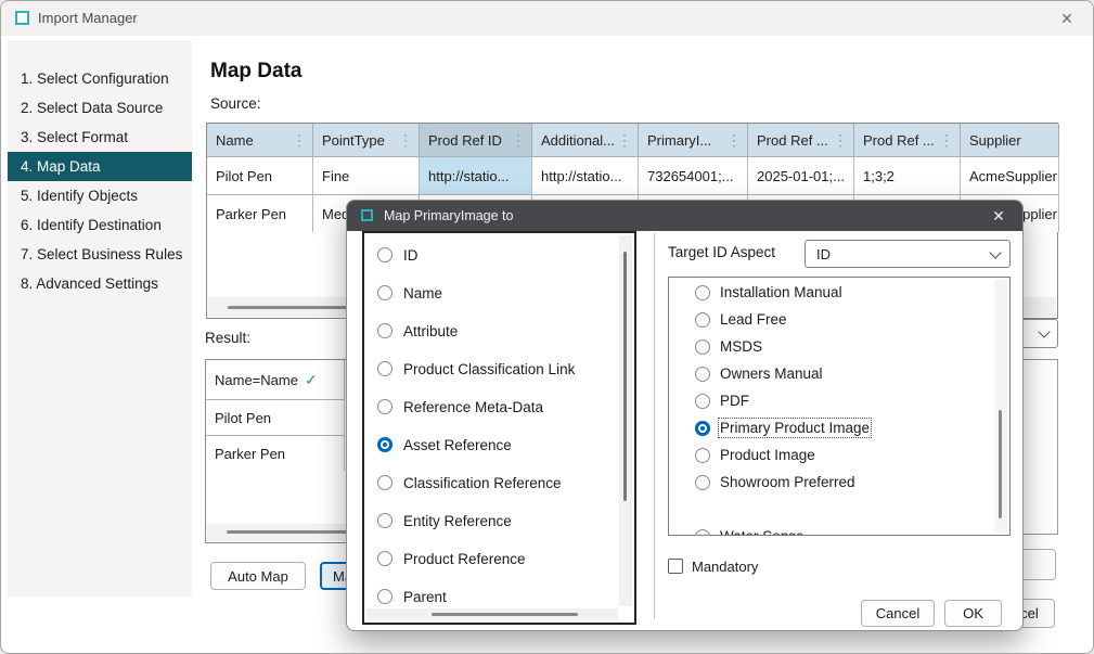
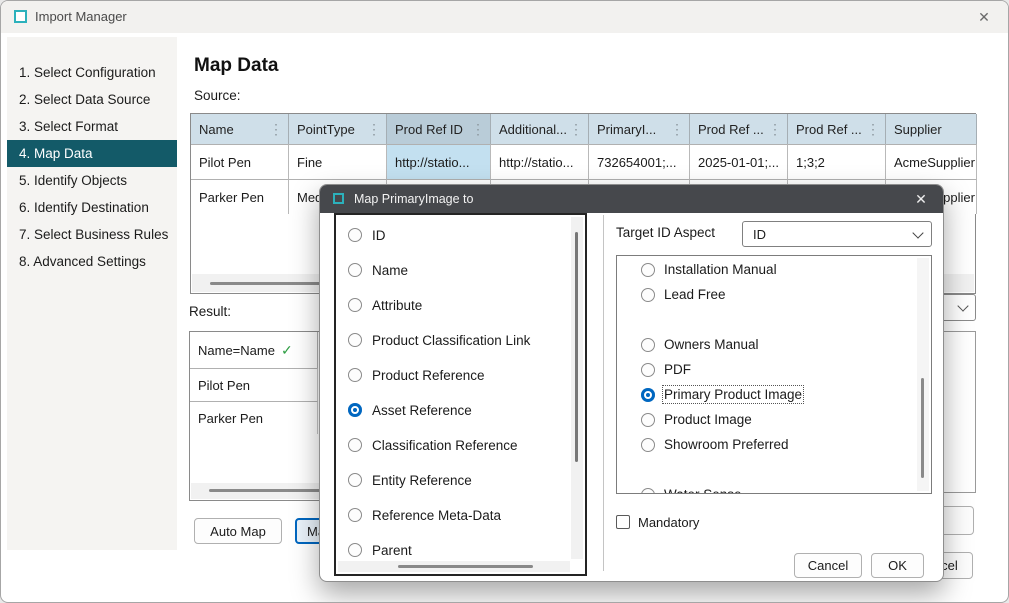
  Import Manager
  ✕
  1. Select Configuration
  2. Select Data Source
  3. Select Format
  4. Map Data
  5. Identify Objects
  6. Identify Destination
  7. Select Business Rules
  8. Advanced Settings
  Map Data
  Source:
  Name
  ⋮
  PointType
  ⋮
  Prod Ref ID
  ⋮
  Additional...
  ⋮
  PrimaryI...
  ⋮
  Prod Ref ...
  ⋮
  Prod Ref ...
  ⋮
  Supplier
  Pilot Pen
  Fine
  http://statio...
  http://statio...
  732654001;...
  2025-01-01;...
  1;3;2
  AcmeSupplier
  Parker Pen
  Result:
  Name=Name
  ✓
  Pilot Pen
  Parker Pen
  Auto Map
  Map PrimaryImage to
  ✕
  ID
  Name
  Attribute
  Product Classification Link
- Reference Meta-Data
+ Product Reference
  Asset Reference
  Classification Reference
  Entity Reference
- Product Reference
+ Reference Meta-Data
  Parent
  Target ID Aspect
  ID
  Installation Manual
  Lead Free
- MSDS
  Owners Manual
  PDF
  Primary Product Image
  Product Image
  Showroom Preferred
  Mandatory
  Cancel
  OK
